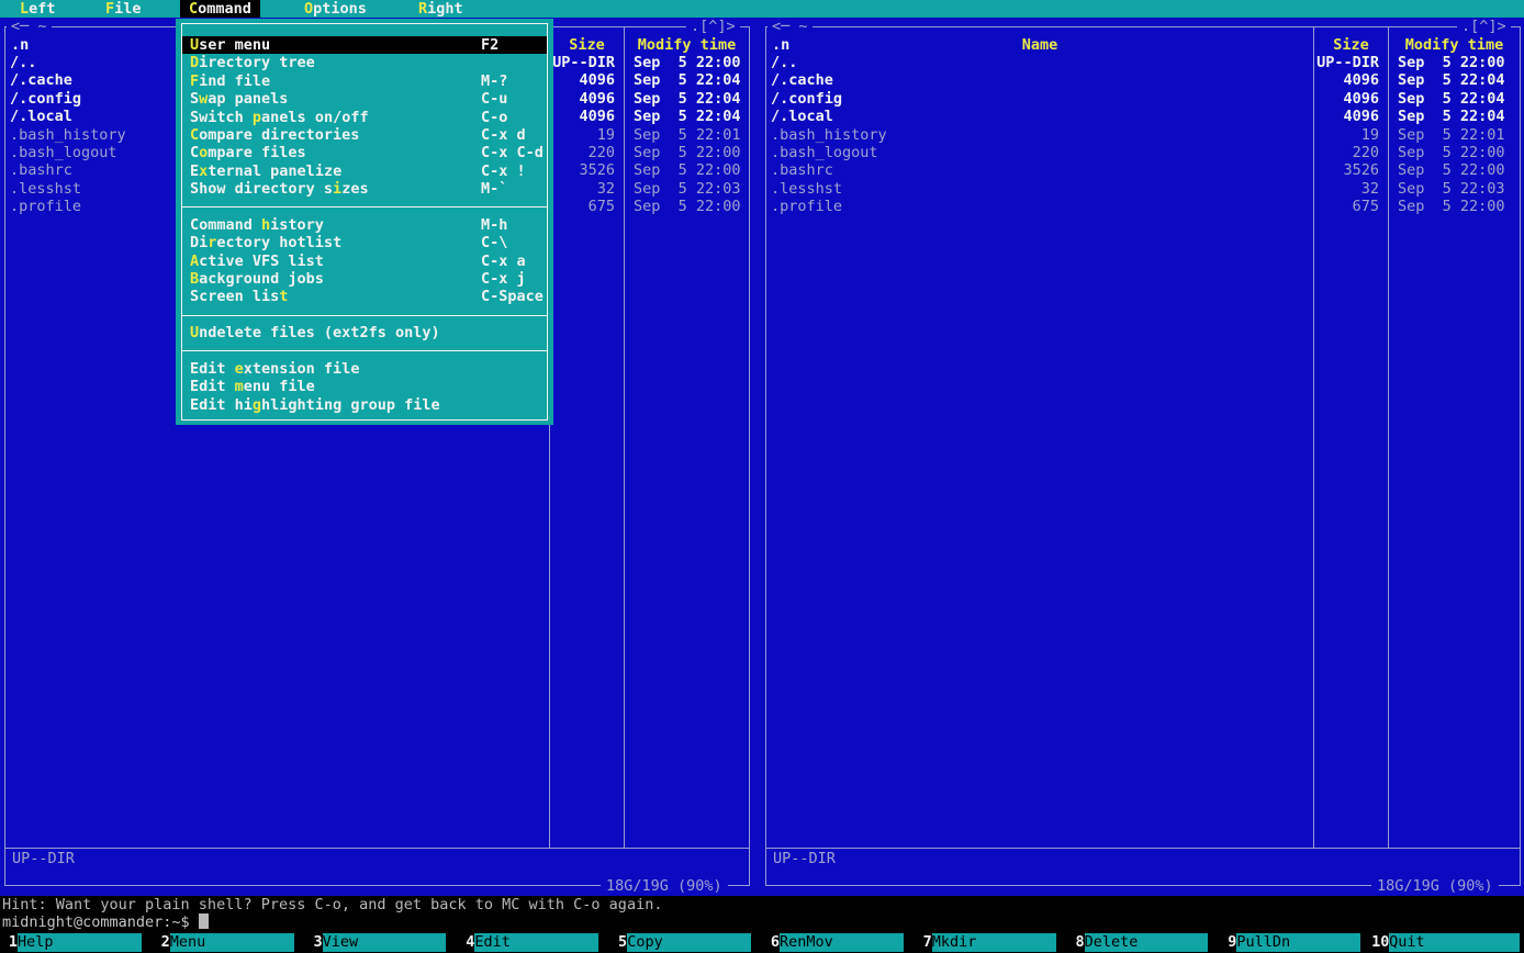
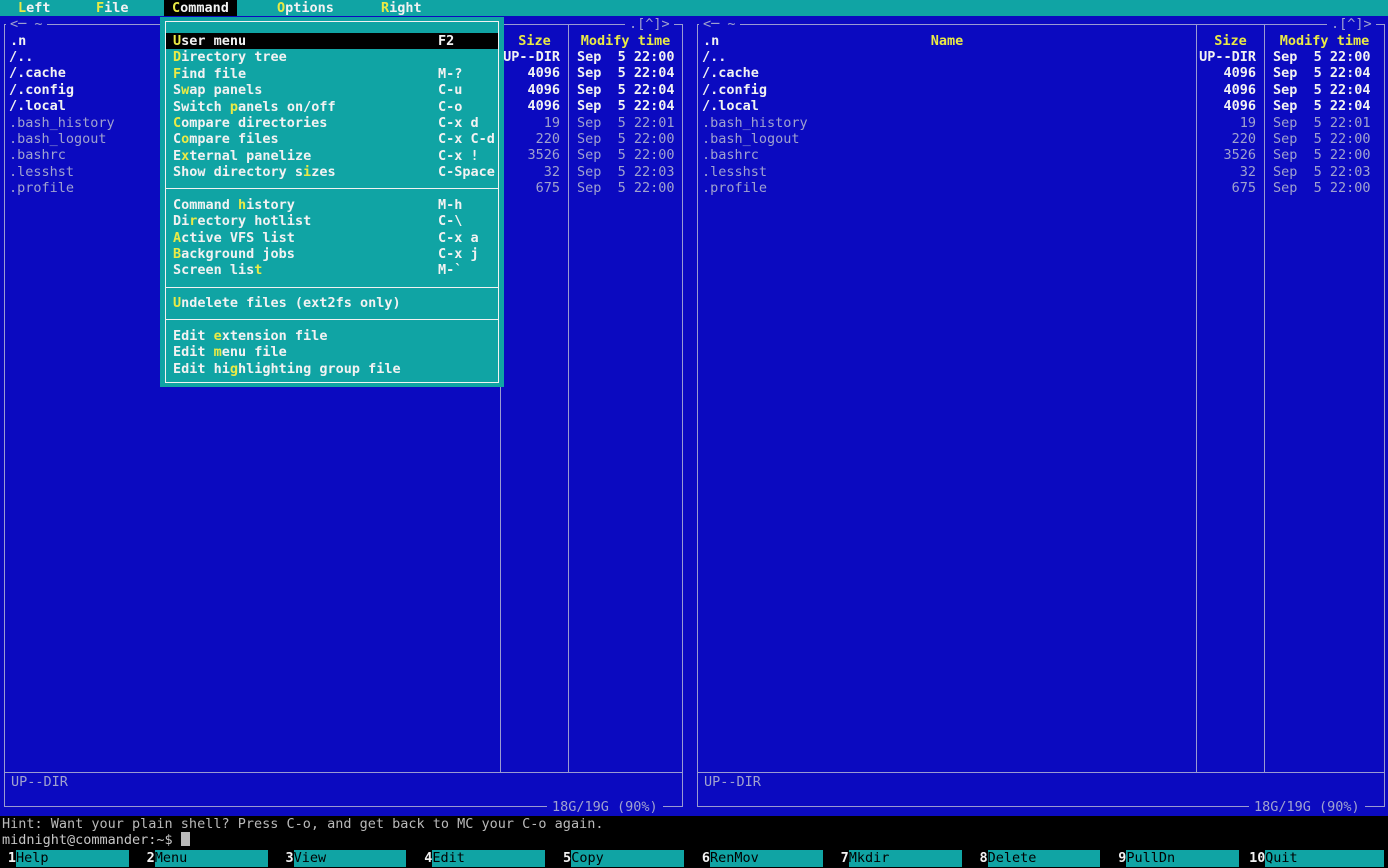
  Left
  File
  Command
  Options
  Right
  <─ ~
  .[^]>
  .n
  Size
  Modify time
  /..
  UP--DIR
  Sep 5 22:00
  /.cache
  4096
  Sep 5 22:04
  /.config
  4096
  Sep 5 22:04
  /.local
  4096
  Sep 5 22:04
  .bash_history
  19
  Sep 5 22:01
  .bash_logout
  220
  Sep 5 22:00
  .bashrc
  3526
  Sep 5 22:00
  .lesshst
  32
  Sep 5 22:03
  .profile
  675
  Sep 5 22:00
  UP--DIR
  18G/19G (90%)
  <─ ~
  .[^]>
  .n
  Name
  Size
  Modify time
  /..
  UP--DIR
  Sep 5 22:00
  /.cache
  4096
  Sep 5 22:04
  /.config
  4096
  Sep 5 22:04
  /.local
  4096
  Sep 5 22:04
  .bash_history
  19
  Sep 5 22:01
  .bash_logout
  220
  Sep 5 22:00
  .bashrc
  3526
  Sep 5 22:00
  .lesshst
  32
  Sep 5 22:03
  .profile
  675
  Sep 5 22:00
  UP--DIR
  18G/19G (90%)
  User menu
  F2
  Directory tree
  Find file
  M-?
  Swap panels
  C-u
  Switch panels on/off
  C-o
  Compare directories
  C-x d
  Compare files
  C-x C-d
  External panelize
  C-x !
  Show directory sizes
- M-`
+ C-Space
  Command history
  M-h
  Directory hotlist
  C-\
  Active VFS list
  C-x a
  Background jobs
  C-x j
  Screen list
- C-Space
+ M-`
  Undelete files (ext2fs only)
  Edit extension file
  Edit menu file
  Edit highlighting group file
- Hint: Want your plain shell? Press C-o, and get back to MC with C-o again.
+ Hint: Want your plain shell? Press C-o, and get back to MC your C-o again.
  midnight@commander:~$
  1
  Help
  2
  Menu
  3
  View
  4
  Edit
  5
  Copy
  6
  RenMov
  7
  Mkdir
  8
  Delete
  9
  PullDn
  10
  Quit
